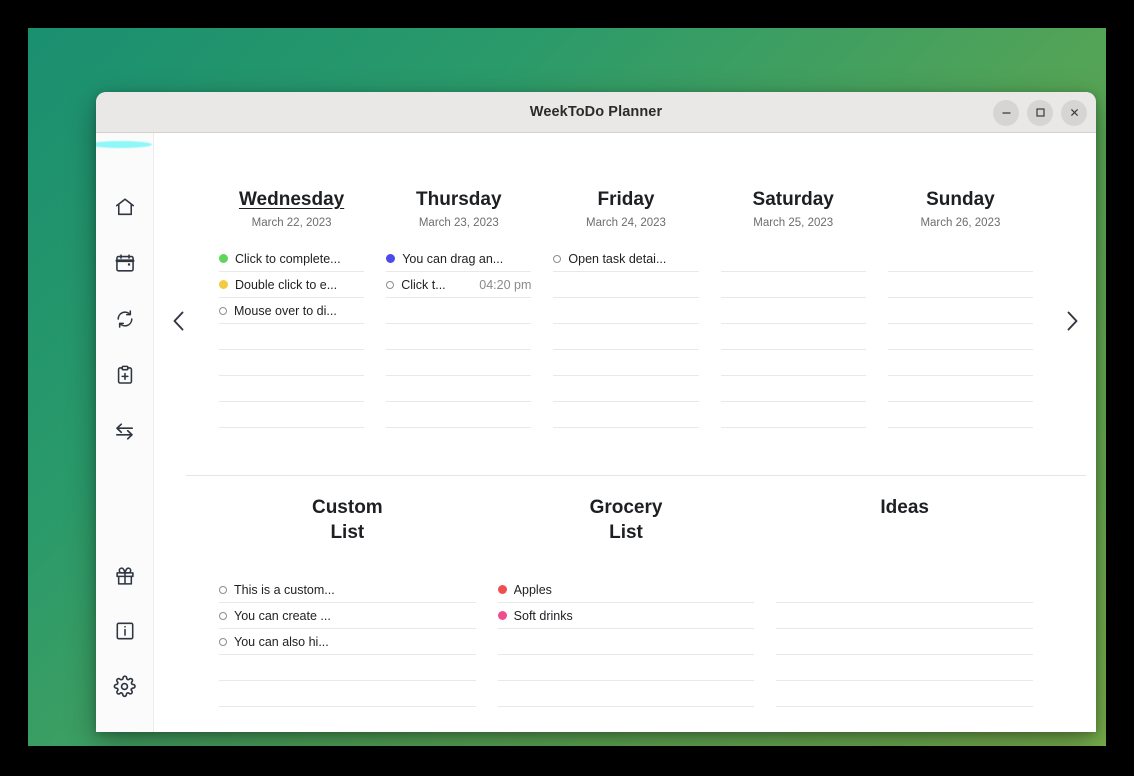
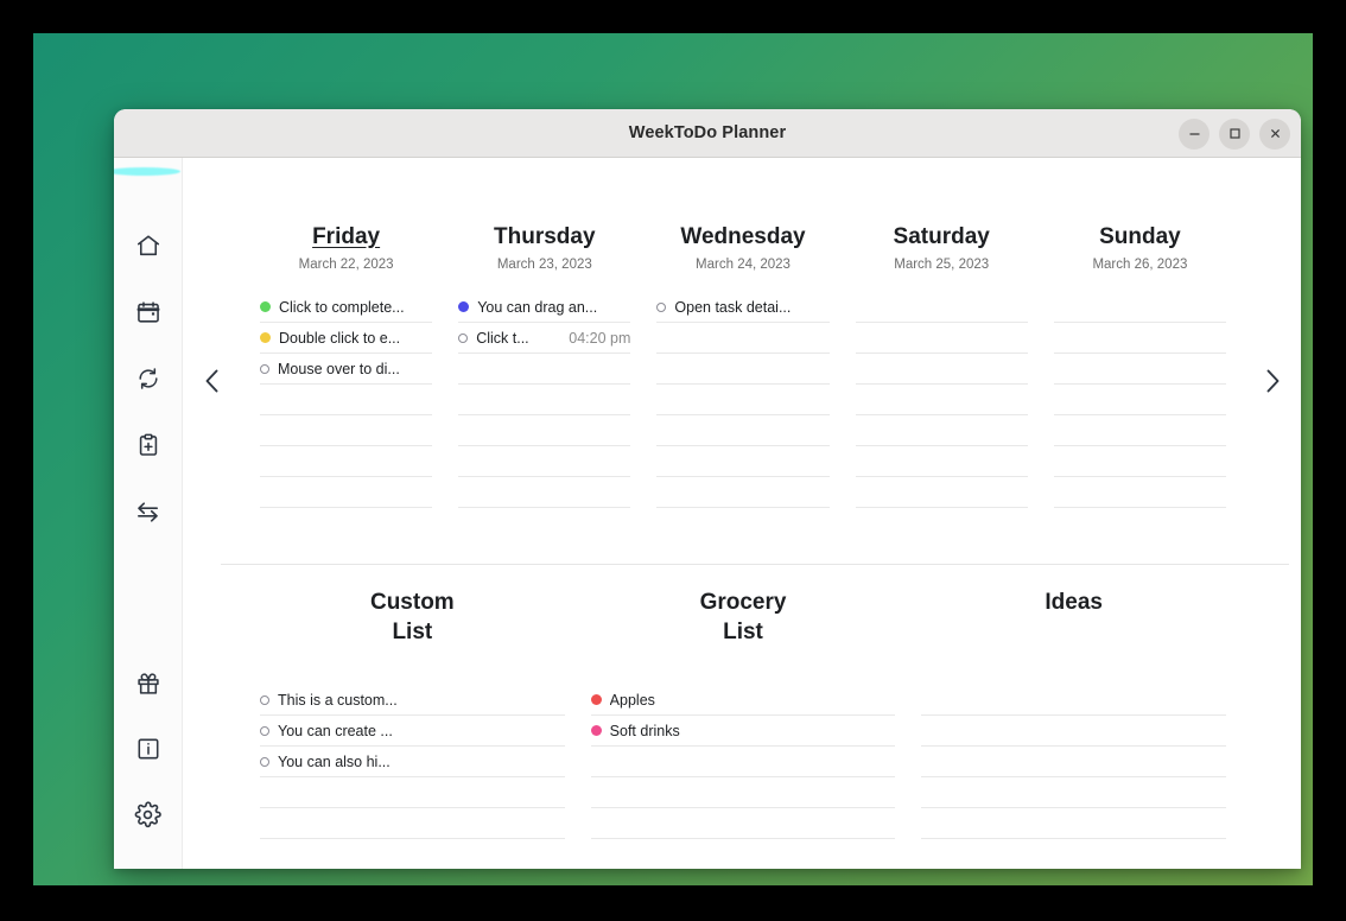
  WeekToDo Planner
- Wednesday
+ Friday
  March 22, 2023
  Click to complete...
  Double click to e...
  Mouse over to di...
  Thursday
  March 23, 2023
  You can drag an...
  Click t...
  04:20 pm
- Friday
+ Wednesday
  March 24, 2023
  Open task detai...
  Saturday
  March 25, 2023
  Sunday
  March 26, 2023
  Custom
  List
  This is a custom...
  You can create ...
  You can also hi...
  Grocery
  List
  Apples
  Soft drinks
  Ideas
